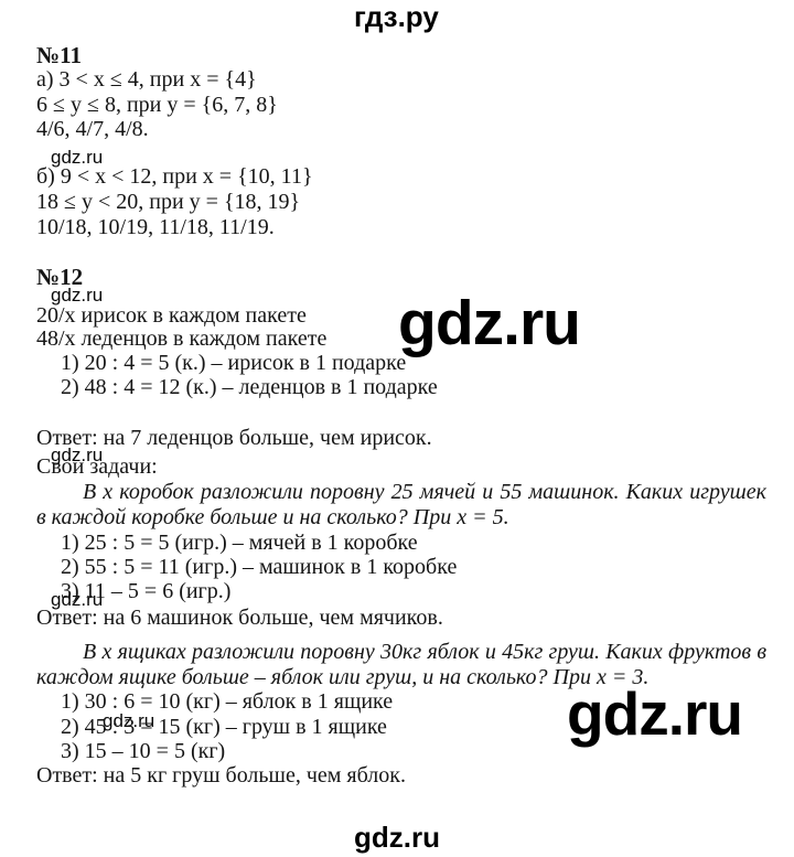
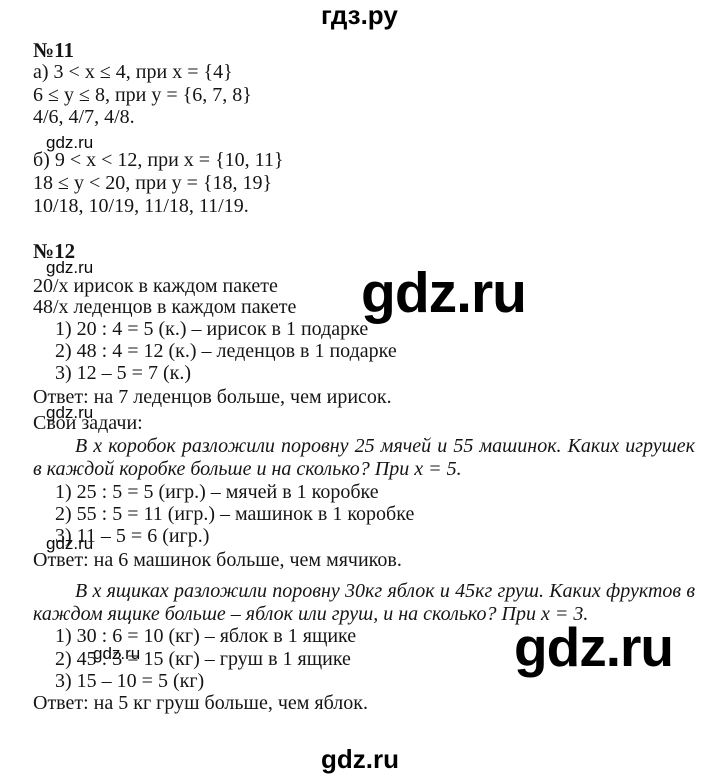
  гдз.ру
  gdz.ru
  gdz.ru
  gdz.ru
  gdz.ru
  gdz.ru
  gdz.ru
  gdz.ru
  №11
  а) 3 < x ≤ 4, при x = {4}
  6 ≤ y ≤ 8, при y = {6, 7, 8}
  4/6, 4/7, 4/8.
  б) 9 < x < 12, при x = {10, 11}
  18 ≤ y < 20, при y = {18, 19}
  10/18, 10/19, 11/18, 11/19.
  №12
  20/x ирисок в каждом пакете
  48/x леденцов в каждом пакете
  1) 20 : 4 = 5 (к.) – ирисок в 1 подарке
  2) 48 : 4 = 12 (к.) – леденцов в 1 подарке
+ 3) 12 – 5 = 7 (к.)
  Ответ: на 7 леденцов больше, чем ирисок.
  Свои задачи:
  В x коробок разложили поровну 25 мячей и 55 машинок. Каких игрушек в каждой коробке больше и на сколько? При x = 5.
  1) 25 : 5 = 5 (игр.) – мячей в 1 коробке
  2) 55 : 5 = 11 (игр.) – машинок в 1 коробке
  3) 11 – 5 = 6 (игр.)
  Ответ: на 6 машинок больше, чем мячиков.
  В x ящиках разложили поровну 30кг яблок и 45кг груш. Каких фруктов в каждом ящике больше – яблок или груш, и на сколько? При x = 3.
  1) 30 : 6 = 10 (кг) – яблок в 1 ящике
  2) 45 : 3 = 15 (кг) – груш в 1 ящике
  3) 15 – 10 = 5 (кг)
  Ответ: на 5 кг груш больше, чем яблок.
  gdz.ru
